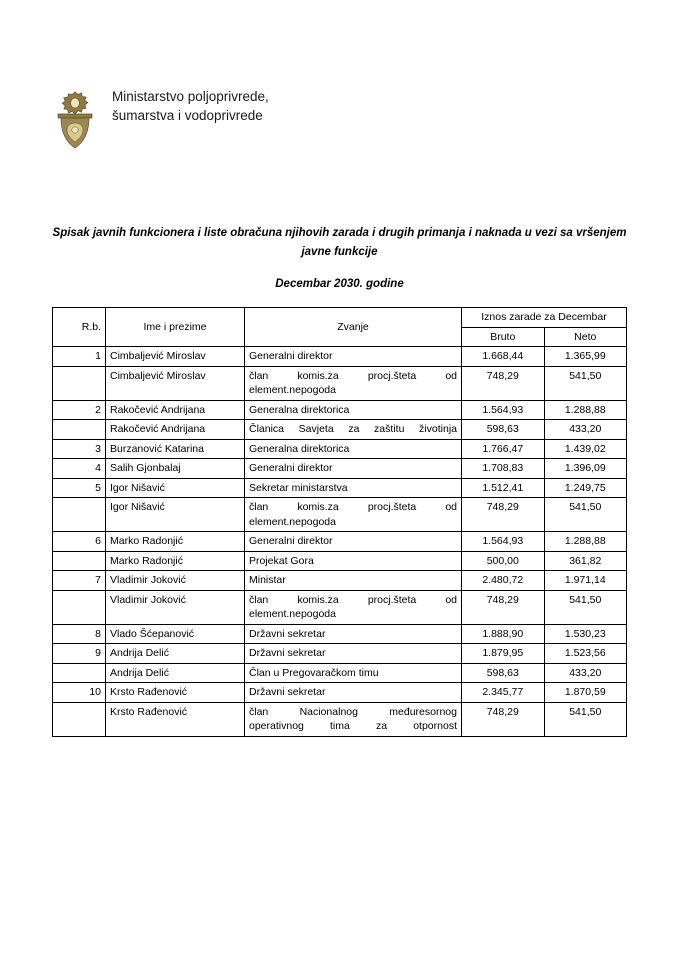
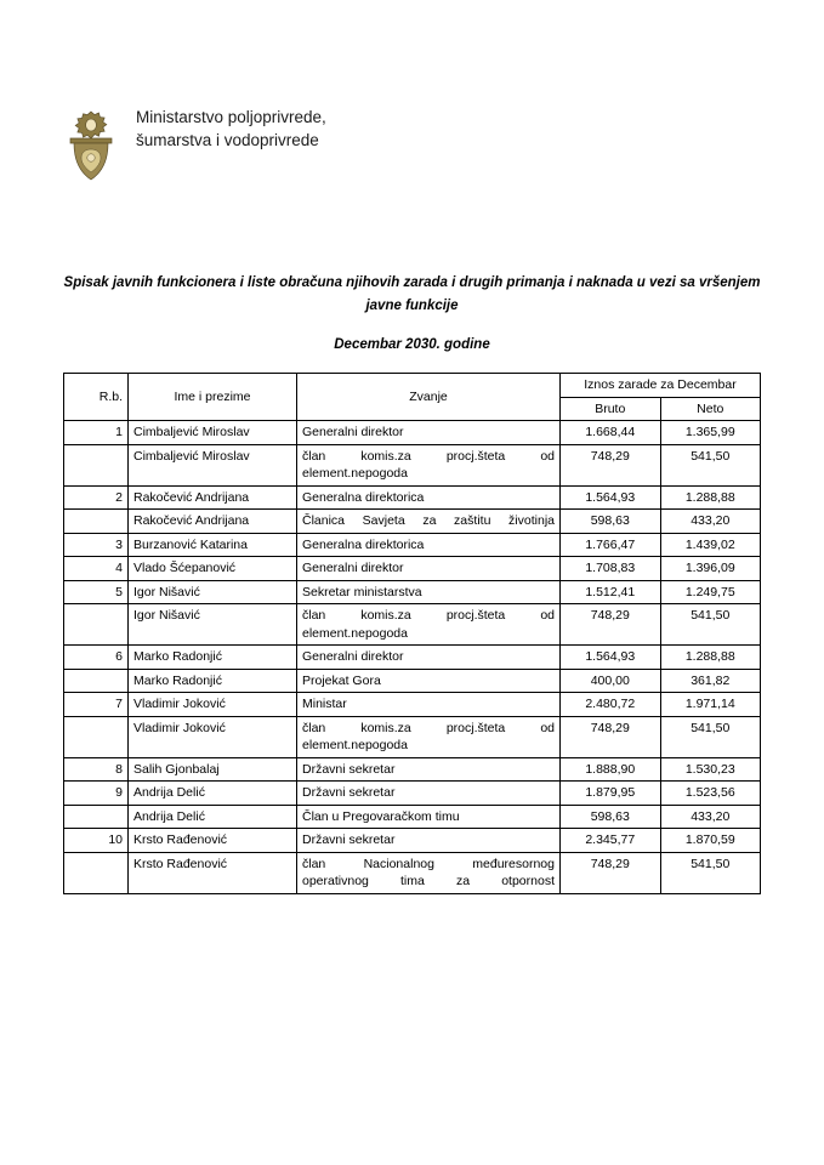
  Ministarstvo poljoprivrede,
  šumarstva i vodoprivrede
  Spisak javnih funkcionera i liste obračuna njihovih zarada i drugih primanja i naknada u vezi sa vršenjem javne funkcije
  Decembar 2030. godine
  R.b.	Ime i prezime	Zvanje	Iznos zarade za Decembar
  Bruto	Neto
  1	Cimbaljević Miroslav	Generalni direktor	1.668,44	1.365,99
  	Cimbaljević Miroslav	član komis.za procj.šteta od element.nepogoda	748,29	541,50
  2	Rakočević Andrijana	Generalna direktorica	1.564,93	1.288,88
  	Rakočević Andrijana	Članica Savjeta za zaštitu životinja	598,63	433,20
  3	Burzanović Katarina	Generalna direktorica	1.766,47	1.439,02
- 4	Salih Gjonbalaj	Generalni direktor	1.708,83	1.396,09
+ 4	Vlado Šćepanović	Generalni direktor	1.708,83	1.396,09
  5	Igor Nišavić	Sekretar ministarstva	1.512,41	1.249,75
  	Igor Nišavić	član komis.za procj.šteta od element.nepogoda	748,29	541,50
  6	Marko Radonjić	Generalni direktor	1.564,93	1.288,88
- 	Marko Radonjić	Projekat Gora	500,00	361,82
+ 	Marko Radonjić	Projekat Gora	400,00	361,82
  7	Vladimir Joković	Ministar	2.480,72	1.971,14
  	Vladimir Joković	član komis.za procj.šteta od element.nepogoda	748,29	541,50
- 8	Vlado Šćepanović	Državni sekretar	1.888,90	1.530,23
+ 8	Salih Gjonbalaj	Državni sekretar	1.888,90	1.530,23
  9	Andrija Delić	Državni sekretar	1.879,95	1.523,56
  	Andrija Delić	Član u Pregovaračkom timu	598,63	433,20
  10	Krsto Rađenović	Državni sekretar	2.345,77	1.870,59
  	Krsto Rađenović	član Nacionalnog međuresornog operativnog tima za otpornost	748,29	541,50
